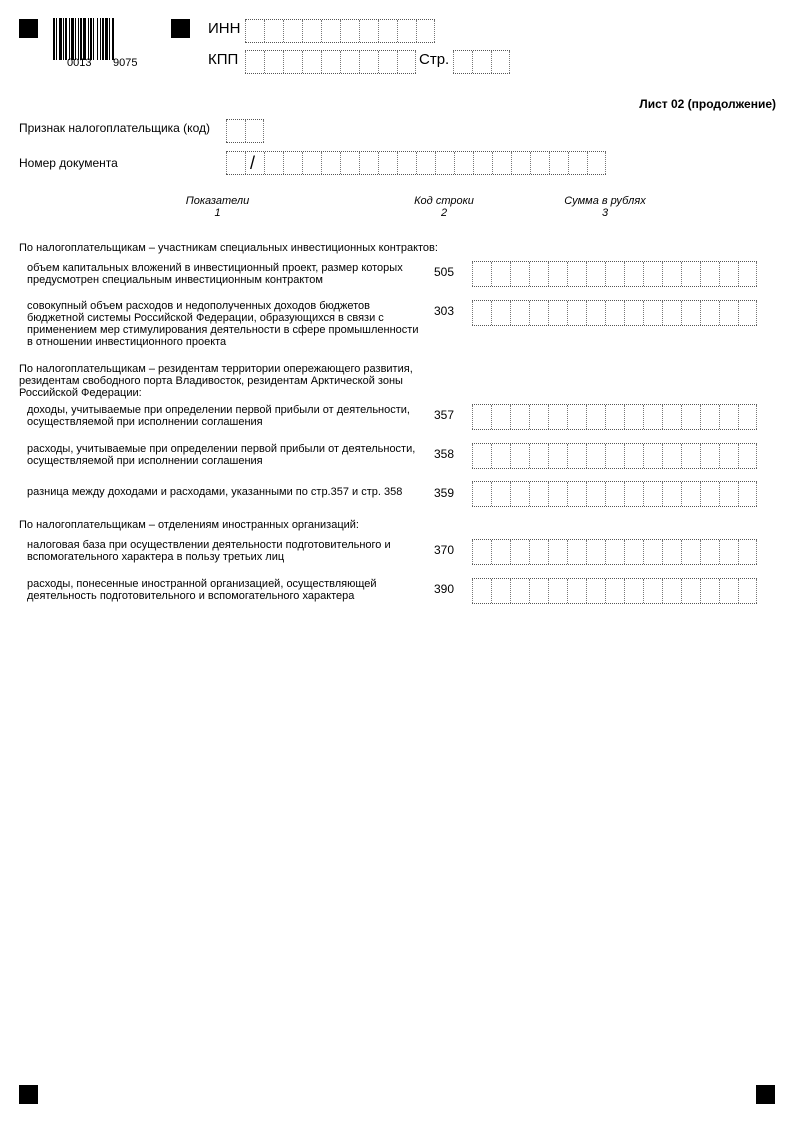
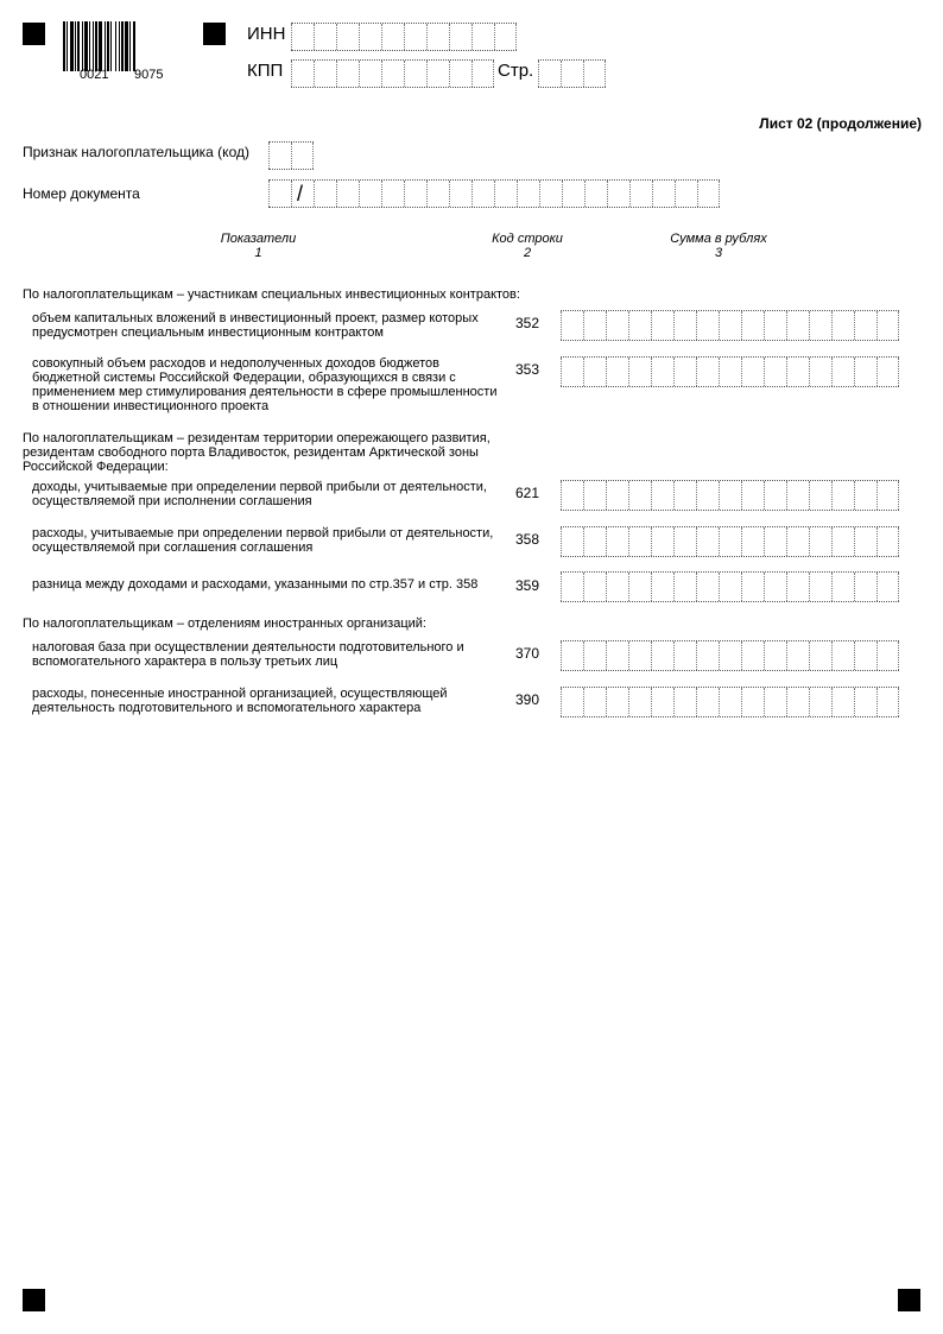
- 0013
+ 0021
  9075
  ИНН
  КПП
  Стр.
  Лист 02 (продолжение)
  Признак налогоплательщика (код)
  Номер документа
  /
  Показатели
  1
  Код строки
  2
  Сумма в рублях
  3
  По налогоплательщикам – участникам специальных инвестиционных контрактов:
  объем капитальных вложений в инвестиционный проект, размер которых предусмотрен специальным инвестиционным контрактом
- 505
+ 352
  совокупный объем расходов и недополученных доходов бюджетов бюджетной системы Российской Федерации, образующихся в связи с применением мер стимулирования деятельности в сфере промышленности в отношении инвестиционного проекта
- 303
+ 353
  По налогоплательщикам – резидентам территории опережающего развития, резидентам свободного порта Владивосток, резидентам Арктической зоны Российской Федерации:
  доходы, учитываемые при определении первой прибыли от деятельности, осуществляемой при исполнении соглашения
- 357
+ 621
- расходы, учитываемые при определении первой прибыли от деятельности, осуществляемой при исполнении соглашения
+ расходы, учитываемые при определении первой прибыли от деятельности, осуществляемой при соглашения соглашения
  358
  разница между доходами и расходами, указанными по стр.357 и стр. 358
  359
  По налогоплательщикам – отделениям иностранных организаций:
  налоговая база при осуществлении деятельности подготовительного и вспомогательного характера в пользу третьих лиц
  370
  расходы, понесенные иностранной организацией, осуществляющей деятельность подготовительного и вспомогательного характера
  390
